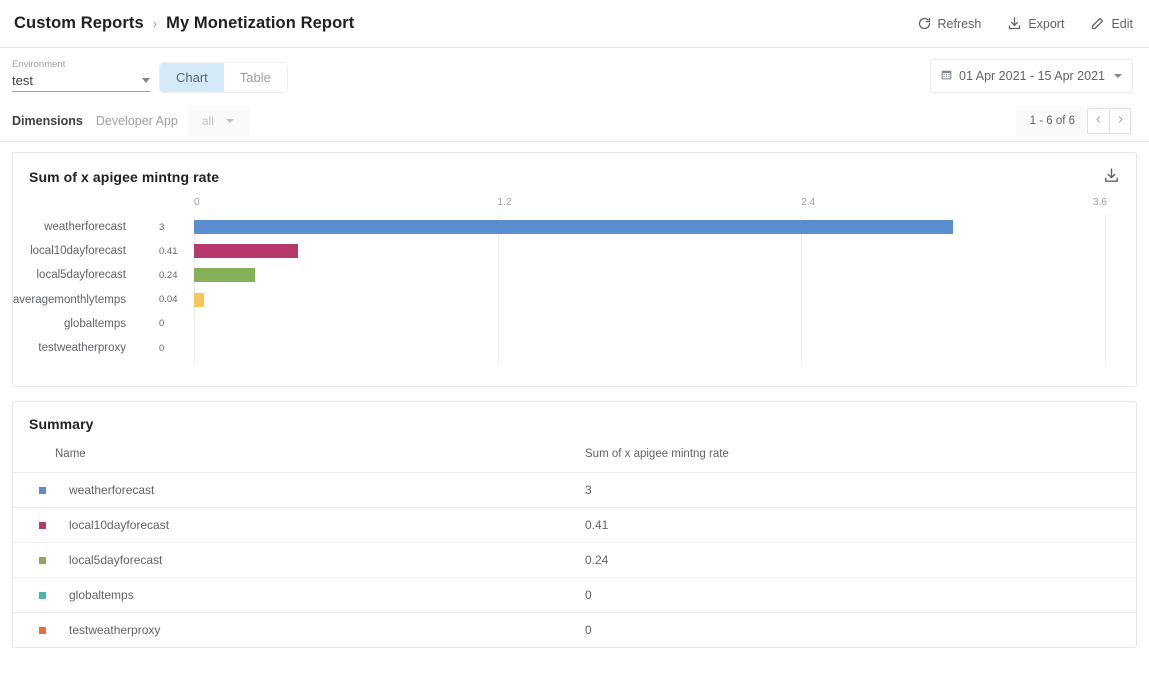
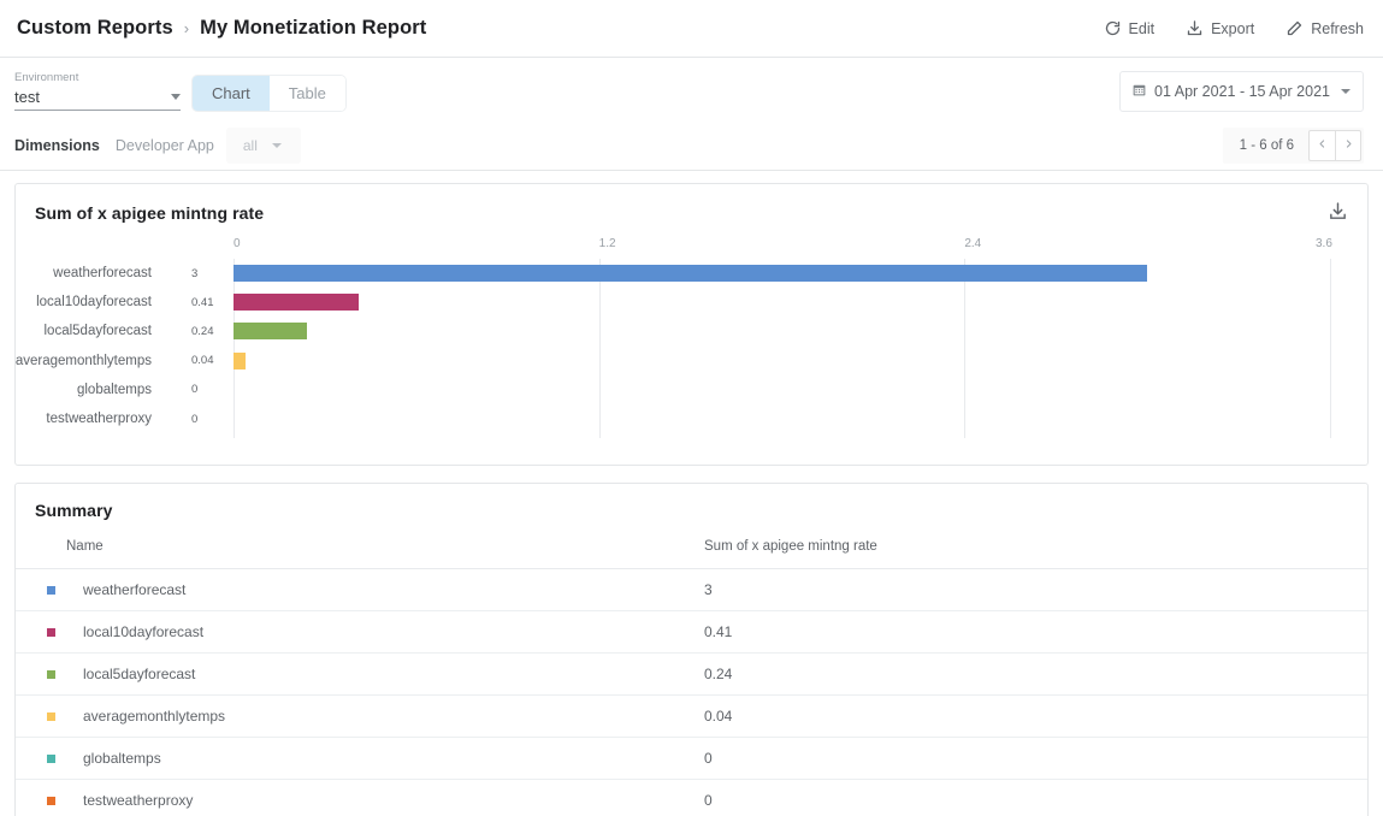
  Custom Reports
  ›
  My Monetization Report
- Refresh
+ Edit
  Export
- Edit
+ Refresh
  Environment
  test
  Chart
  Table
  01 Apr 2021 - 15 Apr 2021
  Dimensions
  Developer App
  all
  1 - 6 of 6
  Sum of x apigee mintng rate
  0
  1.2
  2.4
  3.6
  weatherforecast
  3
  local10dayforecast
  0.41
  local5dayforecast
  0.24
  averagemonthlytemps
  0.04
  globaltemps
  0
  testweatherproxy
  0
  Summary
  	Name	Sum of x apigee mintng rate
  	weatherforecast	3
  	local10dayforecast	0.41
  	local5dayforecast	0.24
+ 	averagemonthlytemps	0.04
  	globaltemps	0
  	testweatherproxy	0
